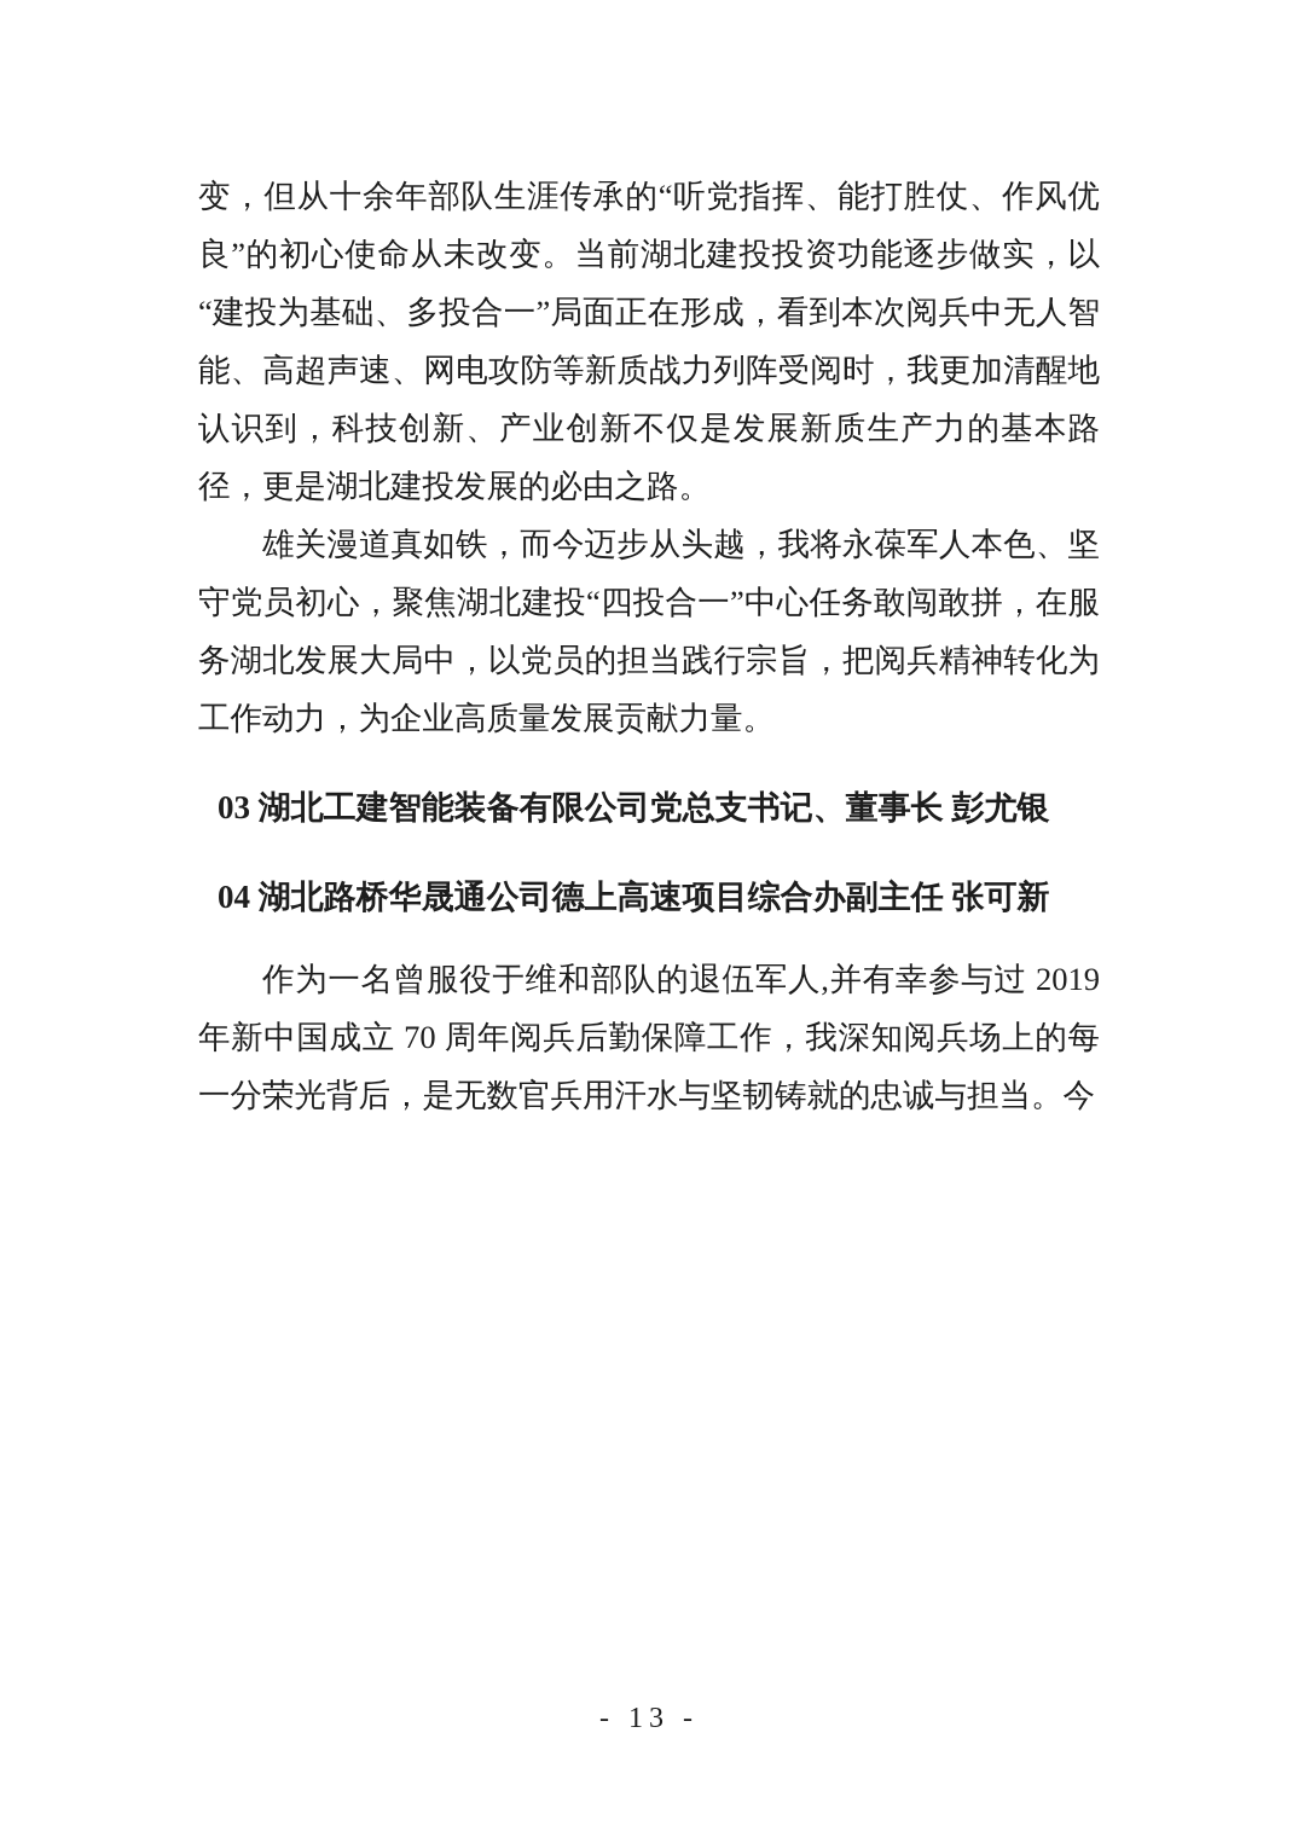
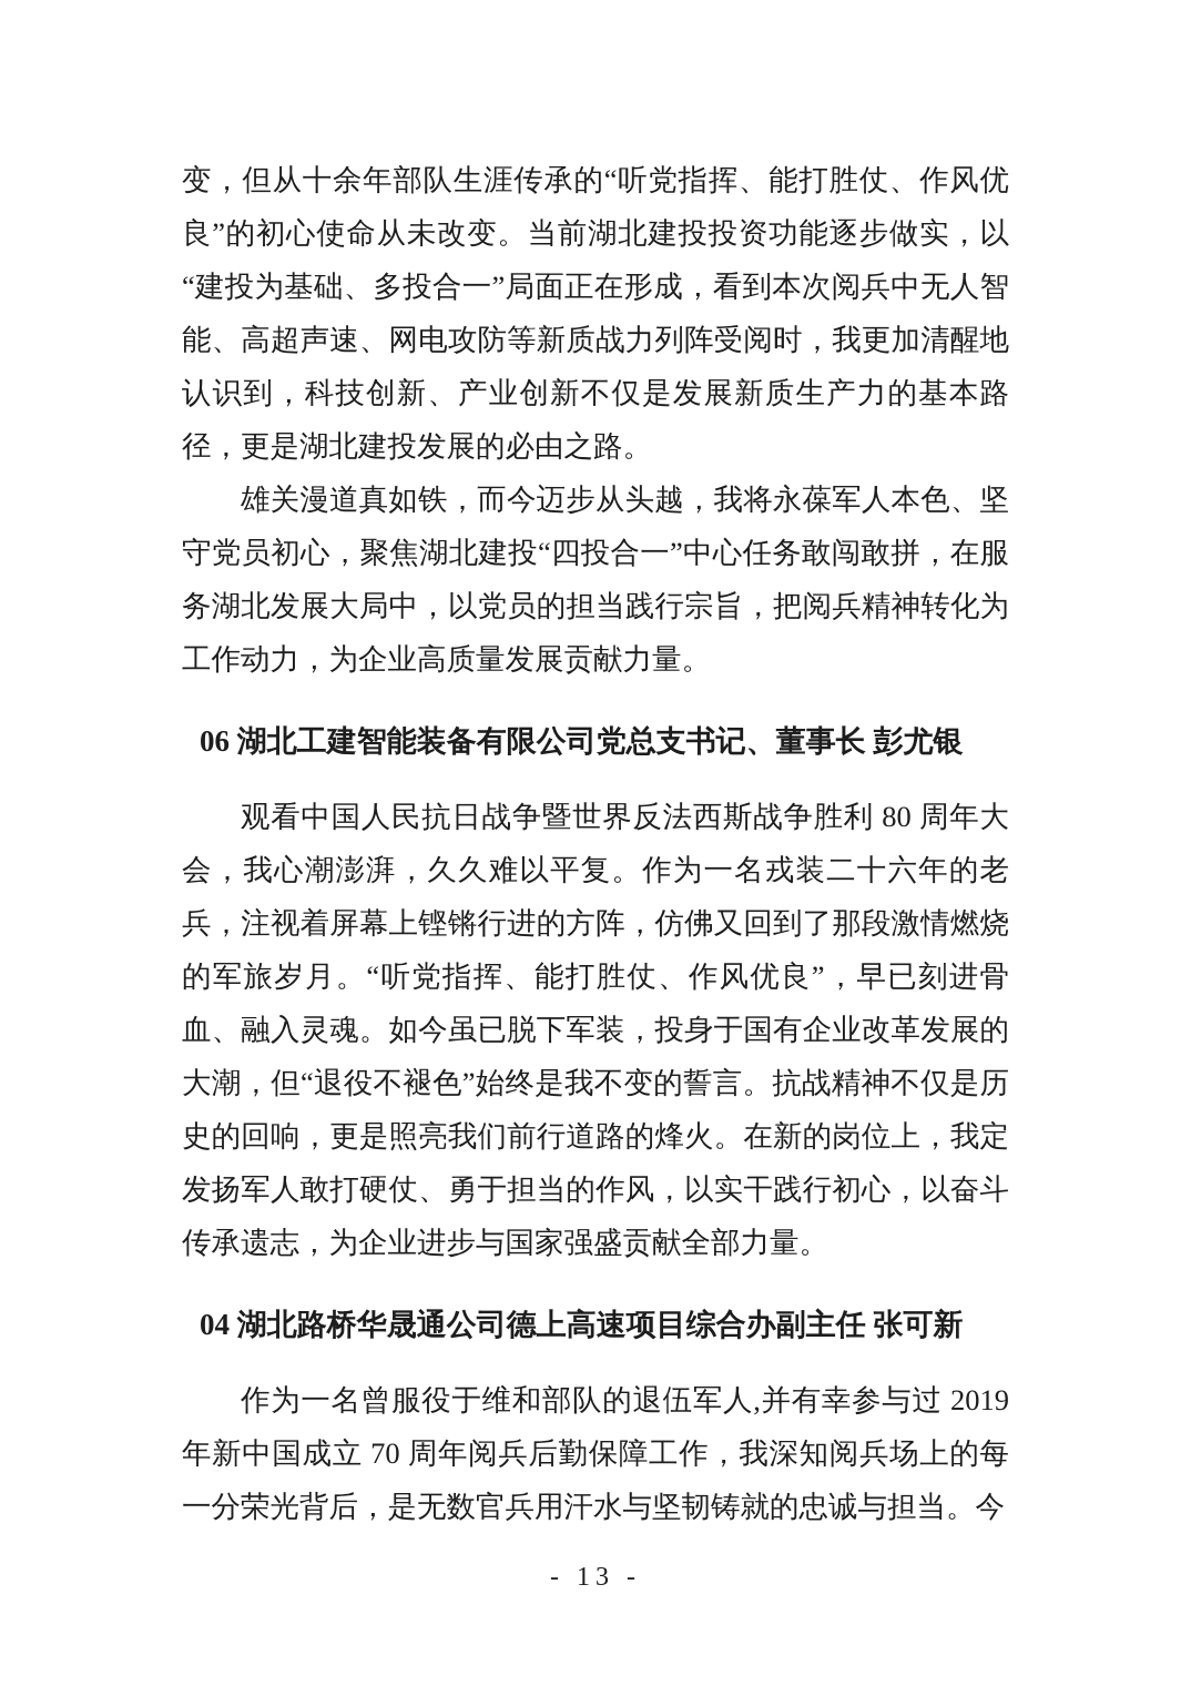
  变，但从十余年部队生涯传承的“听党指挥、能打胜仗、作风优良”的初心使命从未改变。当前湖北建投投资功能逐步做实，以“建投为基础、多投合一”局面正在形成，看到本次阅兵中无人智能、高超声速、网电攻防等新质战力列阵受阅时，我更加清醒地认识到，科技创新、产业创新不仅是发展新质生产力的基本路径，更是湖北建投发展的必由之路。
  雄关漫道真如铁，而今迈步从头越，我将永葆军人本色、坚守党员初心，聚焦湖北建投“四投合一”中心任务敢闯敢拼，在服务湖北发展大局中，以党员的担当践行宗旨，把阅兵精神转化为工作动力，为企业高质量发展贡献力量。
- 03 湖北工建智能装备有限公司党总支书记、董事长 彭尤银
+ 06 湖北工建智能装备有限公司党总支书记、董事长 彭尤银
+ 观看中国人民抗日战争暨世界反法西斯战争胜利 80 周年大会，我心潮澎湃，久久难以平复。作为一名戎装二十六年的老兵，注视着屏幕上铿锵行进的方阵，仿佛又回到了那段激情燃烧的军旅岁月。“听党指挥、能打胜仗、作风优良”，早已刻进骨血、融入灵魂。如今虽已脱下军装，投身于国有企业改革发展的大潮，但“退役不褪色”始终是我不变的誓言。抗战精神不仅是历史的回响，更是照亮我们前行道路的烽火。在新的岗位上，我定发扬军人敢打硬仗、勇于担当的作风，以实干践行初心，以奋斗传承遗志，为企业进步与国家强盛贡献全部力量。
  04 湖北路桥华晟通公司德上高速项目综合办副主任 张可新
  作为一名曾服役于维和部队的退伍军人,并有幸参与过 2019 年新中国成立 70 周年阅兵后勤保障工作，我深知阅兵场上的每一分荣光背后，是无数官兵用汗水与坚韧铸就的忠诚与担当。今
  - 13 -
